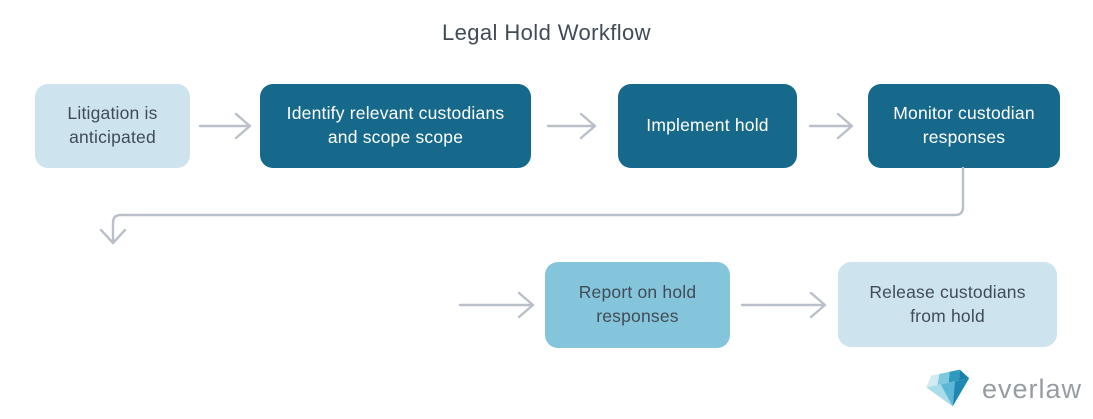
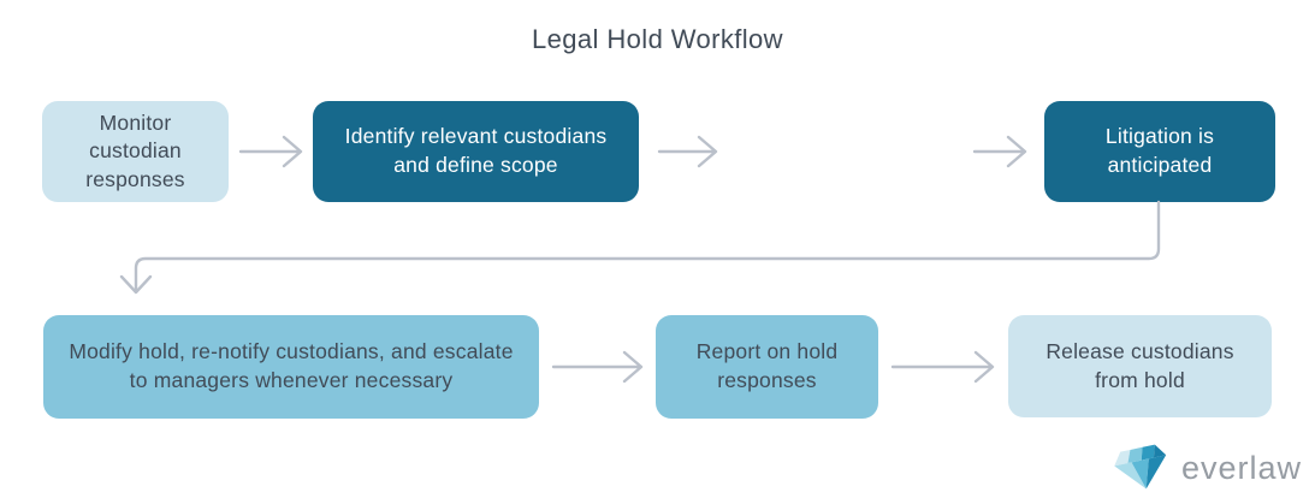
  Legal Hold Workflow
- Litigation is anticipated
+ Monitor custodian responses
- Identify relevant custodians and scope scope
+ Identify relevant custodians and define scope
- Implement hold
- Monitor custodian responses
+ Litigation is anticipated
+ Modify hold, re-notify custodians, and escalate to managers whenever necessary
  Report on hold responses
  Release custodians from hold
  everlaw
